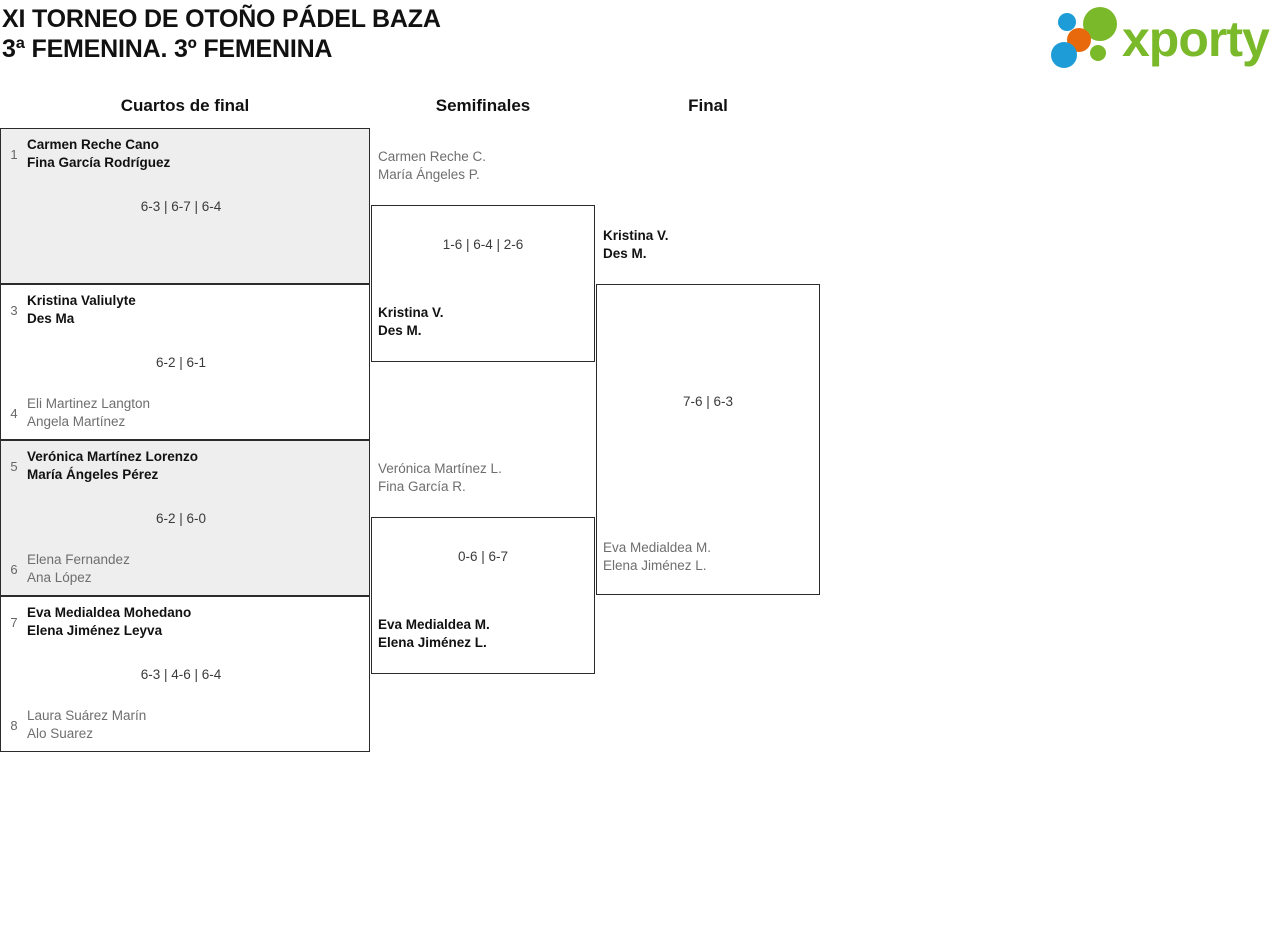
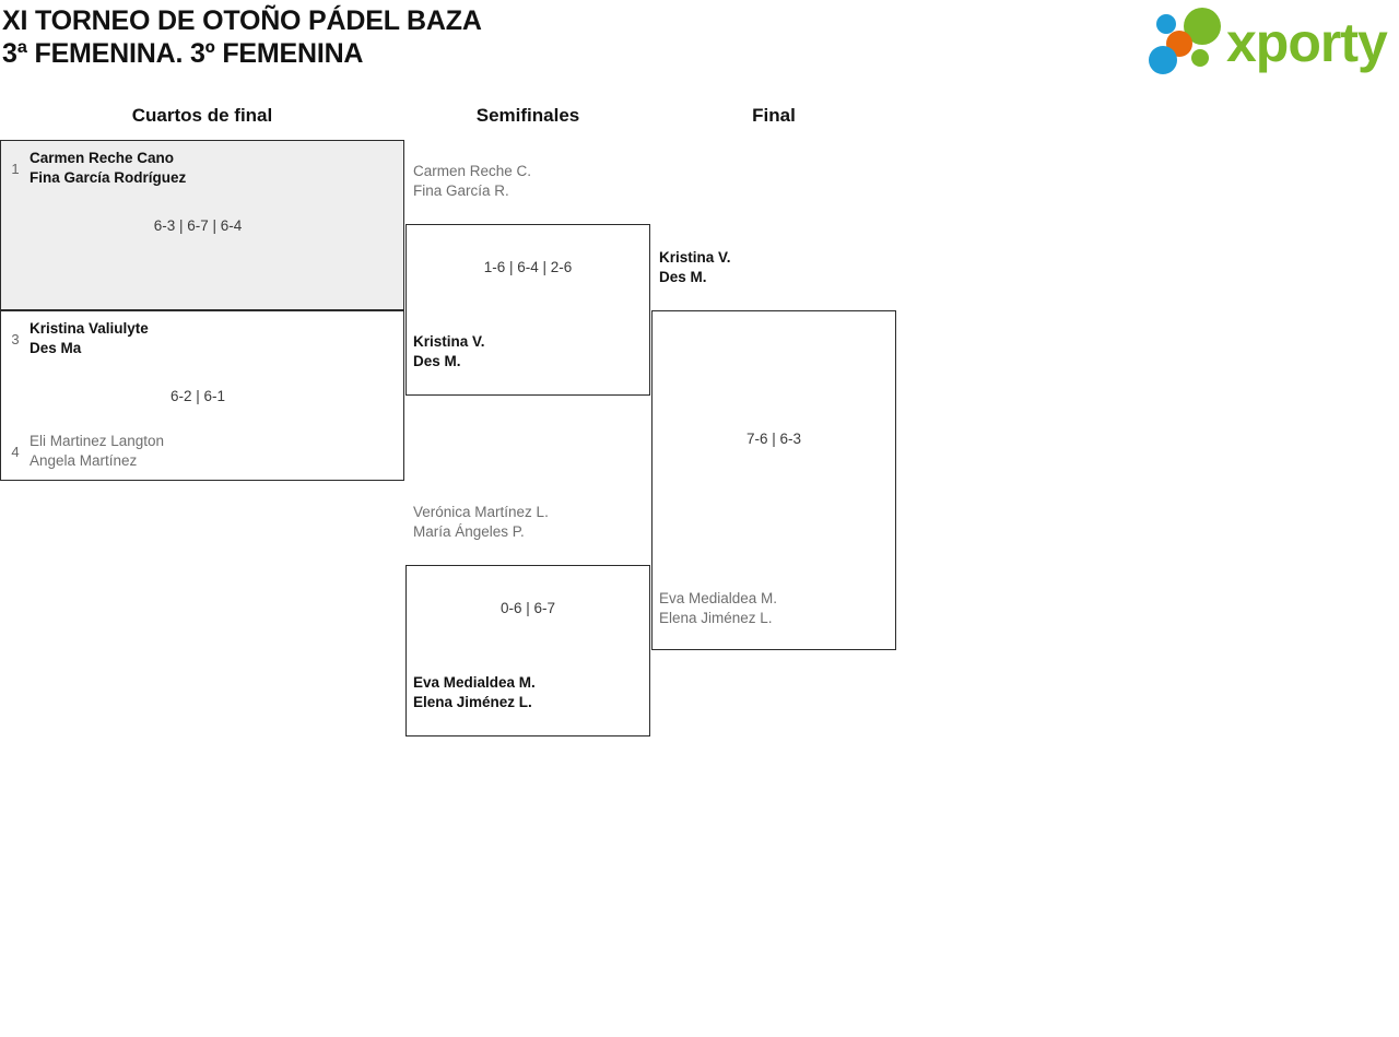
  XI TORNEO DE OTOÑO PÁDEL BAZA
  3ª FEMENINA. 3º FEMENINA
  xporty
  Cuartos de final
  Semifinales
  Final
  1
  Carmen Reche Cano
  Fina García Rodríguez
  6-3 | 6-7 | 6-4
  3
  Kristina Valiulyte
  Des Ma
  6-2 | 6-1
  4
  Eli Martinez Langton
  Angela Martínez
- 5
- Verónica Martínez Lorenzo
- María Ángeles Pérez
- 6-2 | 6-0
- 6
- Elena Fernandez
- Ana López
- 7
- Eva Medialdea Mohedano
- Elena Jiménez Leyva
- 6-3 | 4-6 | 6-4
- 8
- Laura Suárez Marín
- Alo Suarez
  Carmen Reche C.
- María Ángeles P.
+ Fina García R.
  1-6 | 6-4 | 2-6
  Kristina V.
  Des M.
  Verónica Martínez L.
- Fina García R.
+ María Ángeles P.
  0-6 | 6-7
  Eva Medialdea M.
  Elena Jiménez L.
  Kristina V.
  Des M.
  7-6 | 6-3
  Eva Medialdea M.
  Elena Jiménez L.
